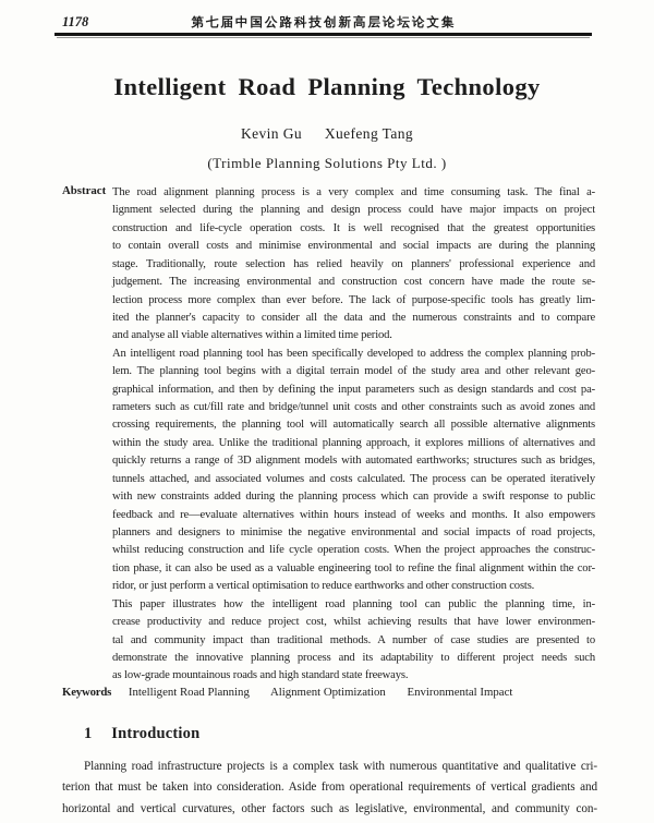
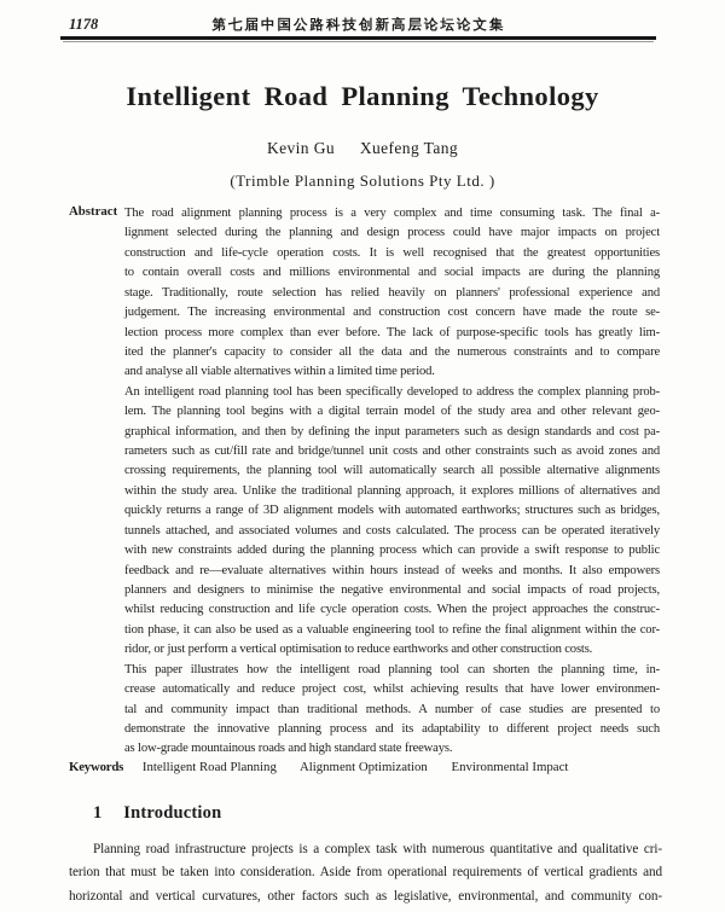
  1178
  第七届中国公路科技创新高层论坛论文集
  Intelligent Road Planning Technology
  Kevin Gu Xuefeng Tang
  (Trimble Planning Solutions Pty Ltd. )
  Abstract
  The road alignment planning process is a very complex and time consuming task. The final a-
  lignment selected during the planning and design process could have major impacts on project
  construction and life-cycle operation costs. It is well recognised that the greatest opportunities
- to contain overall costs and minimise environmental and social impacts are during the planning
+ to contain overall costs and millions environmental and social impacts are during the planning
  stage. Traditionally, route selection has relied heavily on planners' professional experience and
  judgement. The increasing environmental and construction cost concern have made the route se-
  lection process more complex than ever before. The lack of purpose-specific tools has greatly lim-
  ited the planner's capacity to consider all the data and the numerous constraints and to compare
  and analyse all viable alternatives within a limited time period.
  An intelligent road planning tool has been specifically developed to address the complex planning prob-
  lem. The planning tool begins with a digital terrain model of the study area and other relevant geo-
  graphical information, and then by defining the input parameters such as design standards and cost pa-
  rameters such as cut/fill rate and bridge/tunnel unit costs and other constraints such as avoid zones and
  crossing requirements, the planning tool will automatically search all possible alternative alignments
  within the study area. Unlike the traditional planning approach, it explores millions of alternatives and
  quickly returns a range of 3D alignment models with automated earthworks; structures such as bridges,
  tunnels attached, and associated volumes and costs calculated. The process can be operated iteratively
  with new constraints added during the planning process which can provide a swift response to public
  feedback and re—evaluate alternatives within hours instead of weeks and months. It also empowers
  planners and designers to minimise the negative environmental and social impacts of road projects,
  whilst reducing construction and life cycle operation costs. When the project approaches the construc-
  tion phase, it can also be used as a valuable engineering tool to refine the final alignment within the cor-
  ridor, or just perform a vertical optimisation to reduce earthworks and other construction costs.
- This paper illustrates how the intelligent road planning tool can public the planning time, in-
+ This paper illustrates how the intelligent road planning tool can shorten the planning time, in-
- crease productivity and reduce project cost, whilst achieving results that have lower environmen-
+ crease automatically and reduce project cost, whilst achieving results that have lower environmen-
  tal and community impact than traditional methods. A number of case studies are presented to
  demonstrate the innovative planning process and its adaptability to different project needs such
  as low-grade mountainous roads and high standard state freeways.
  Keywords Intelligent Road Planning Alignment Optimization Environmental Impact
  1 Introduction
  Planning road infrastructure projects is a complex task with numerous quantitative and qualitative cri-
  terion that must be taken into consideration. Aside from operational requirements of vertical gradients and
  horizontal and vertical curvatures, other factors such as legislative, environmental, and community con-
